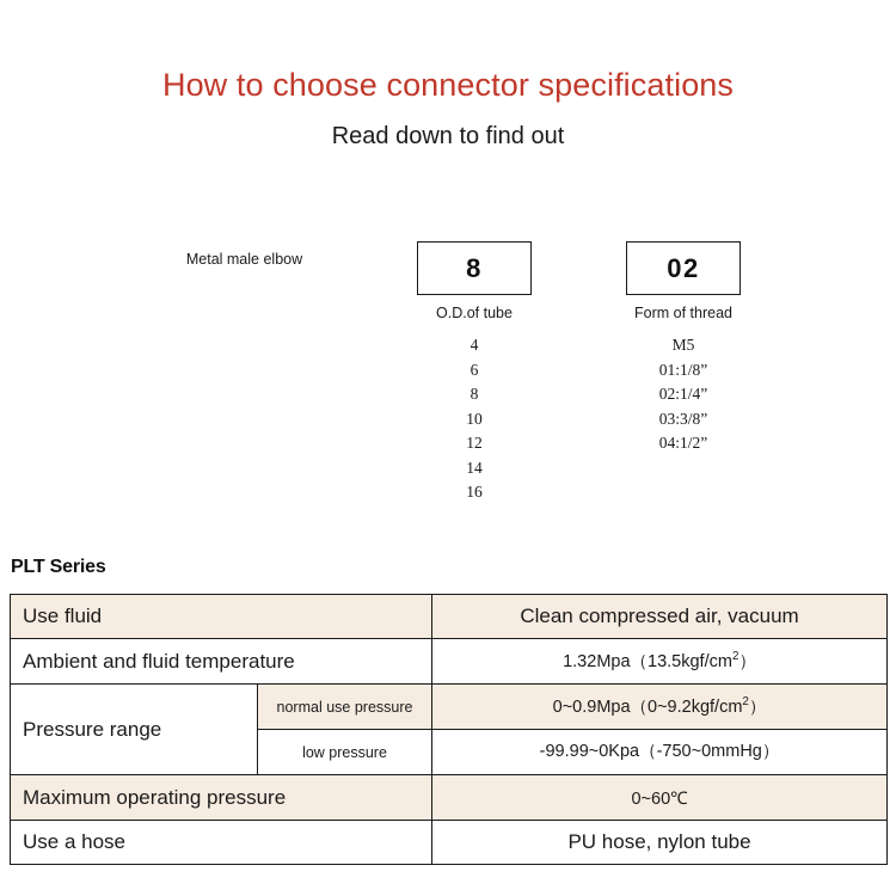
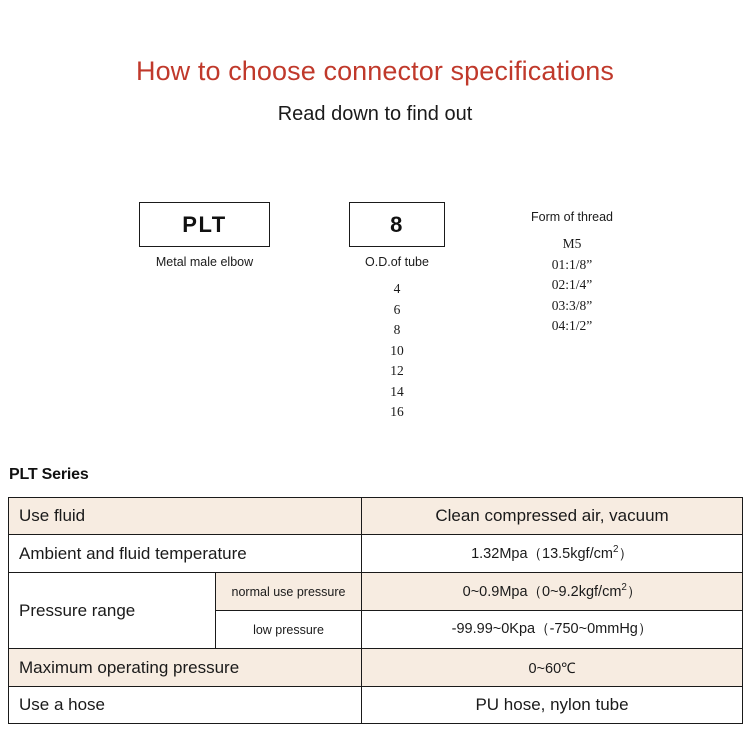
  How to choose connector specifications
  Read down to find out
+ PLT
  Metal male elbow
  8
  O.D.of tube
  4
  6
  8
  10
  12
  14
  16
- 02
  Form of thread
  M5
  01:1/8”
  02:1/4”
  03:3/8”
  04:1/2”
  PLT Series
  Use fluid	Clean compressed air, vacuum
  Ambient and fluid temperature	1.32Mpa（13.5kgf/cm2）
  Pressure range	normal use pressure	0~0.9Mpa（0~9.2kgf/cm2）
  low pressure	-99.99~0Kpa（-750~0mmHg）
  Maximum operating pressure	0~60℃
  Use a hose	PU hose, nylon tube
